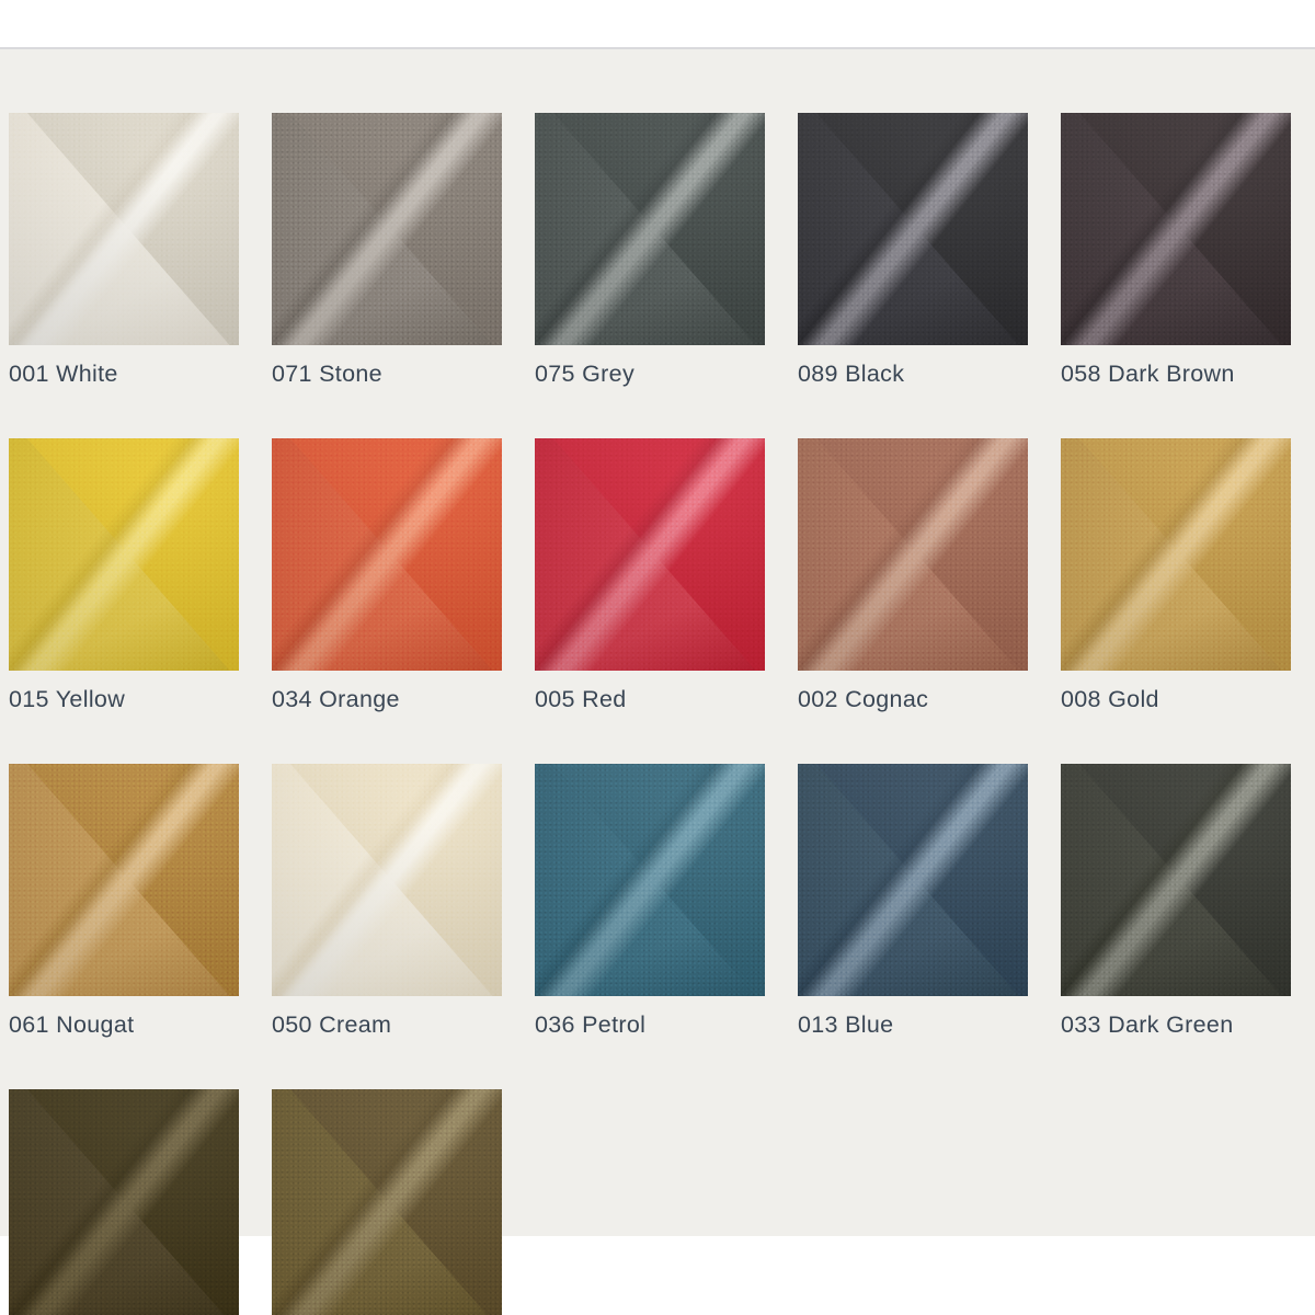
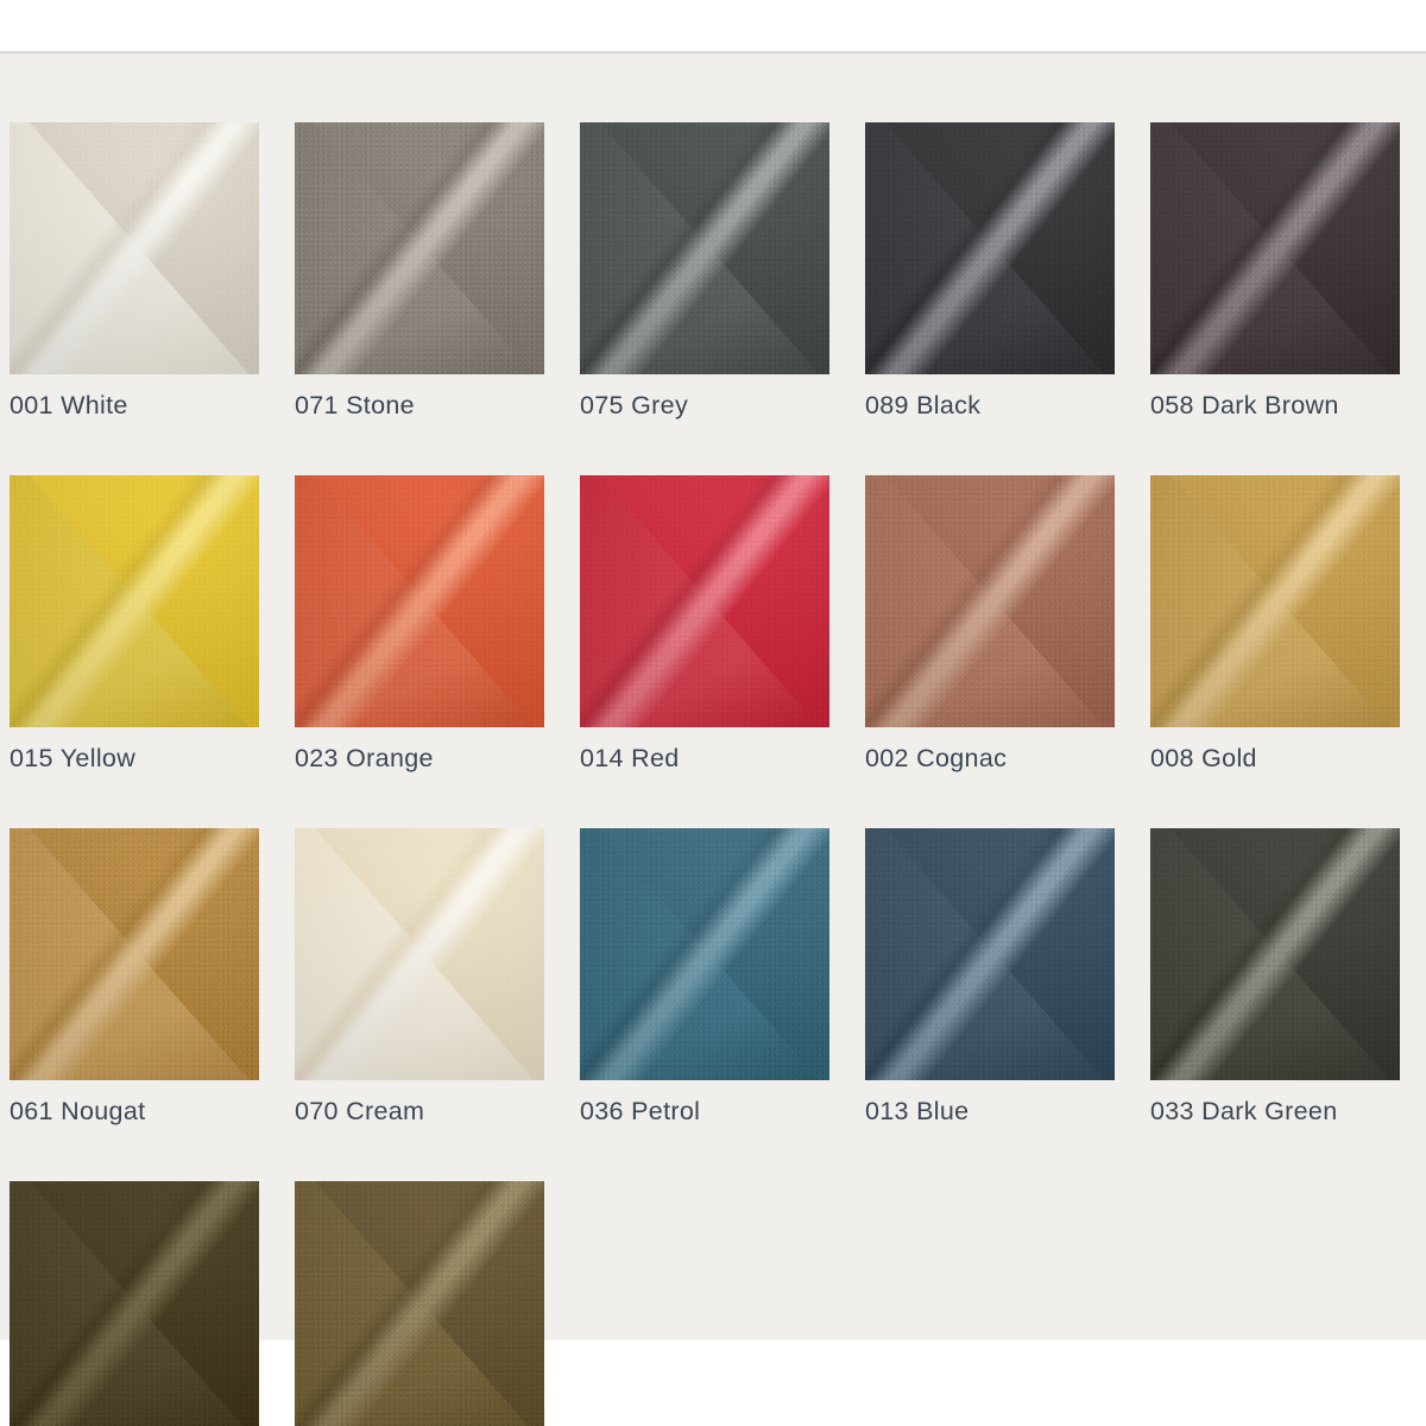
  001 White
  071 Stone
  075 Grey
  089 Black
  058 Dark Brown
  015 Yellow
- 034 Orange
+ 023 Orange
- 005 Red
+ 014 Red
  002 Cognac
  008 Gold
  061 Nougat
- 050 Cream
+ 070 Cream
  036 Petrol
  013 Blue
  033 Dark Green
